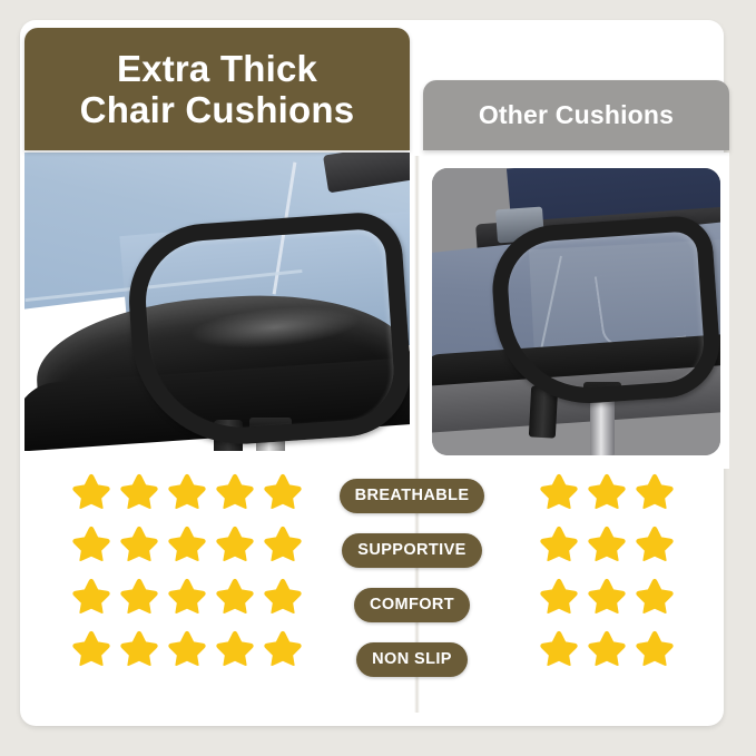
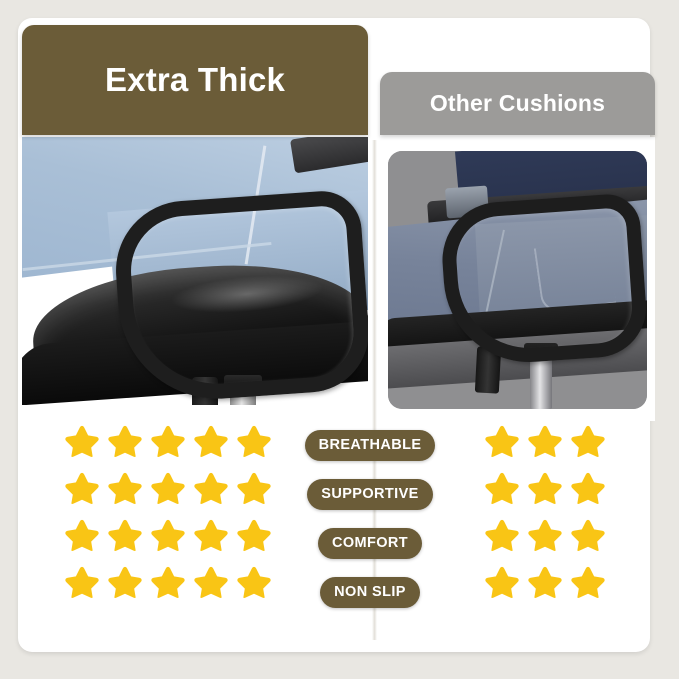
  Extra Thick
- Chair Cushions
  Other Cushions
  BREATHABLE
  SUPPORTIVE
  COMFORT
  NON SLIP
